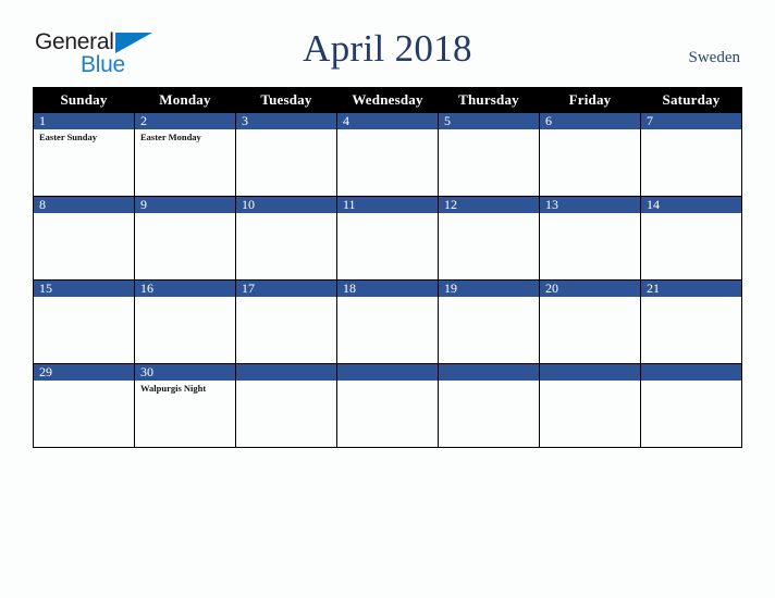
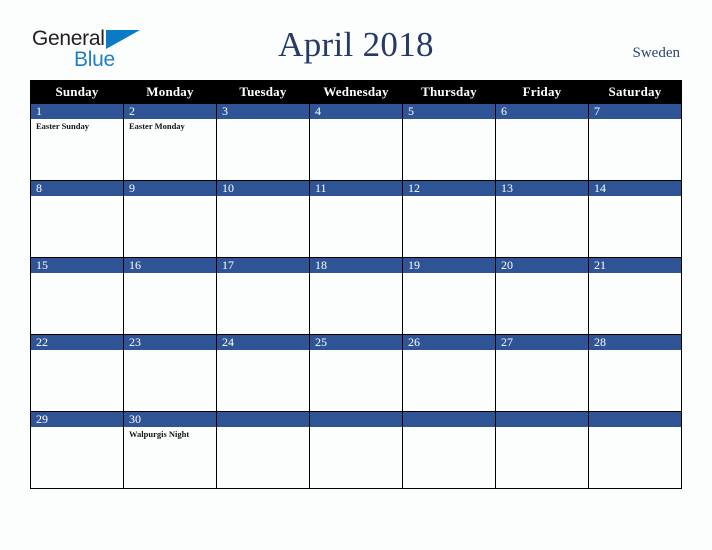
  General
  Blue
  April 2018
  Sweden
  Sunday	Monday	Tuesday	Wednesday	Thursday	Friday	Saturday
  1Easter Sunday	2Easter Monday	3	4	5	6	7
  8	9	10	11	12	13	14
  15	16	17	18	19	20	21
+ 22	23	24	25	26	27	28
  29	30Walpurgis Night
